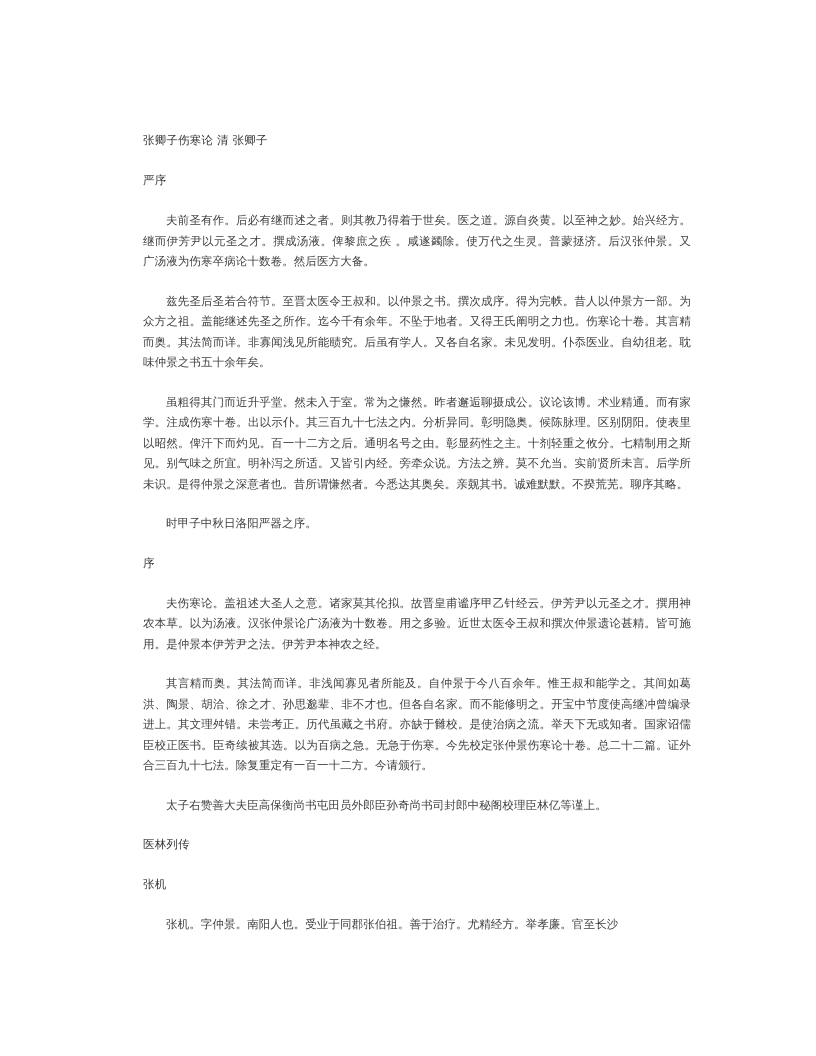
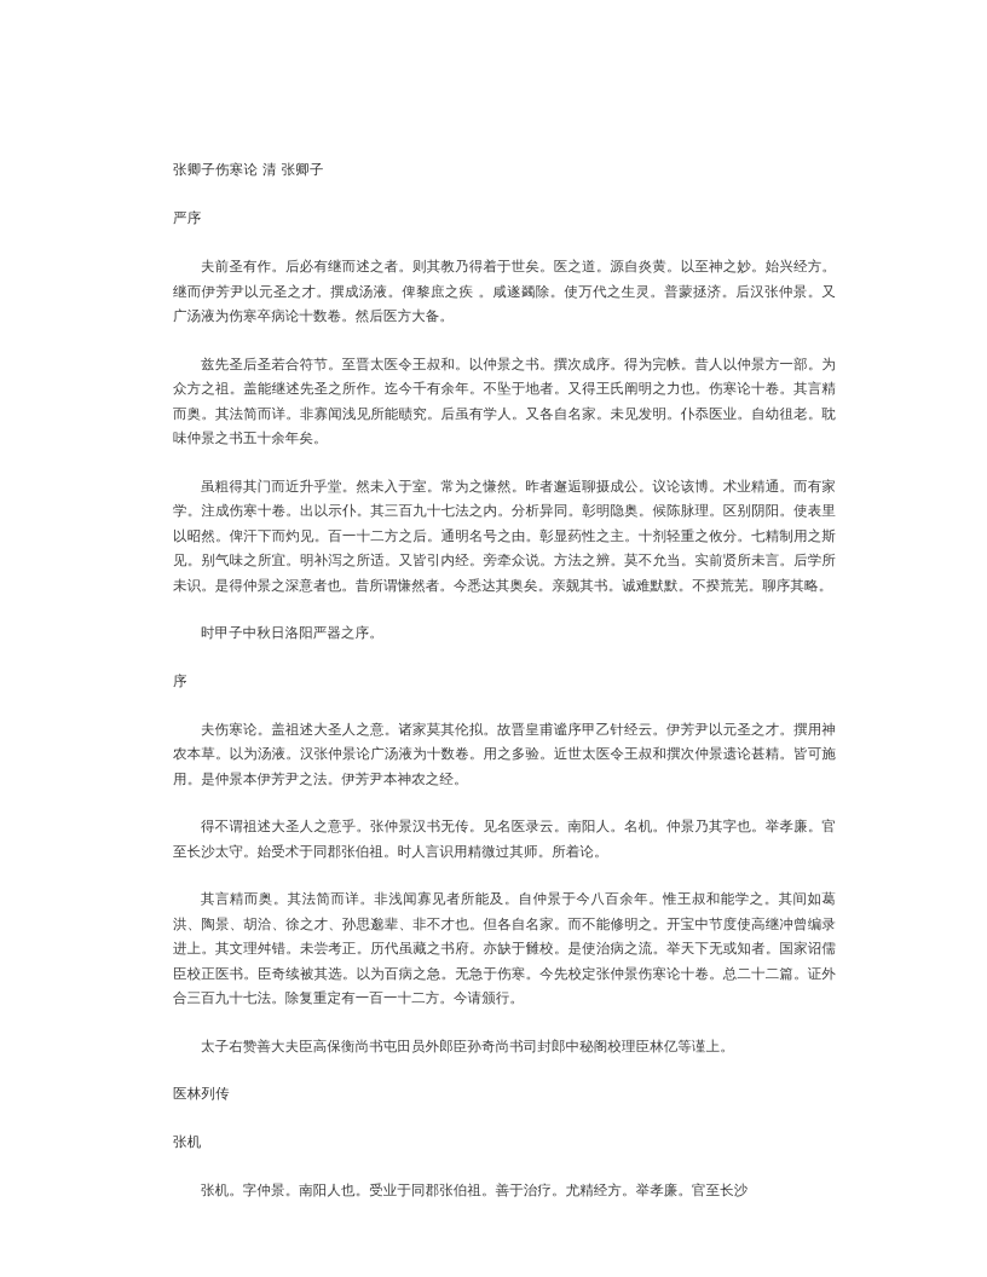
  张卿子伤寒论 清 张卿子
  严序
  夫前圣有作。后必有继而述之者。则其教乃得着于世矣。医之道。源自炎黄。以至神之妙。始兴经方。继而伊芳尹以元圣之才。撰成汤液。俾黎庶之疾 。咸遂蠲除。使万代之生灵。普蒙拯济。后汉张仲景。又广汤液为伤寒卒病论十数卷。然后医方大备。
  兹先圣后圣若合符节。至晋太医令王叔和。以仲景之书。撰次成序。得为完帙。昔人以仲景方一部。为众方之祖。盖能继述先圣之所作。迄今千有余年。不坠于地者。又得王氏阐明之力也。伤寒论十卷。其言精而奥。其法简而详。非寡闻浅见所能赜究。后虽有学人。又各自名家。未见发明。仆忝医业。自幼徂老。耽味仲景之书五十余年矣。
  虽粗得其门而近升乎堂。然未入于室。常为之慊然。昨者邂逅聊摄成公。议论该博。术业精通。而有家学。注成伤寒十卷。出以示仆。其三百九十七法之内。分析异同。彰明隐奥。候陈脉理。区别阴阳。使表里以昭然。俾汗下而灼见。百一十二方之后。通明名号之由。彰显药性之主。十剂轻重之攸分。七精制用之斯见。别气味之所宜。明补泻之所适。又皆引内经。旁牵众说。方法之辨。莫不允当。实前贤所未言。后学所未识。是得仲景之深意者也。昔所谓慊然者。今悉达其奥矣。亲觌其书。诚难默默。不揆荒芜。聊序其略。
  时甲子中秋日洛阳严器之序。
  序
  夫伤寒论。盖祖述大圣人之意。诸家莫其伦拟。故晋皇甫谧序甲乙针经云。伊芳尹以元圣之才。撰用神农本草。以为汤液。汉张仲景论广汤液为十数卷。用之多验。近世太医令王叔和撰次仲景遗论甚精。皆可施用。是仲景本伊芳尹之法。伊芳尹本神农之经。
+ 得不谓祖述大圣人之意乎。张仲景汉书无传。见名医录云。南阳人。名机。仲景乃其字也。举孝廉。官至长沙太守。始受术于同郡张伯祖。时人言识用精微过其师。所着论。
  其言精而奥。其法简而详。非浅闻寡见者所能及。自仲景于今八百余年。惟王叔和能学之。其间如葛洪、陶景、胡洽、徐之才、孙思邈辈、非不才也。但各自名家。而不能修明之。开宝中节度使高继冲曾编录进上。其文理舛错。未尝考正。历代虽藏之书府。亦缺于雠校。是使治病之流。举天下无或知者。国家诏儒臣校正医书。臣奇续被其选。以为百病之急。无急于伤寒。今先校定张仲景伤寒论十卷。总二十二篇。证外合三百九十七法。除复重定有一百一十二方。今请颁行。
  太子右赞善大夫臣高保衡尚书屯田员外郎臣孙奇尚书司封郎中秘阁校理臣林亿等谨上。
  医林列传
  张机
  张机。字仲景。南阳人也。受业于同郡张伯祖。善于治疗。尤精经方。举孝廉。官至长沙
